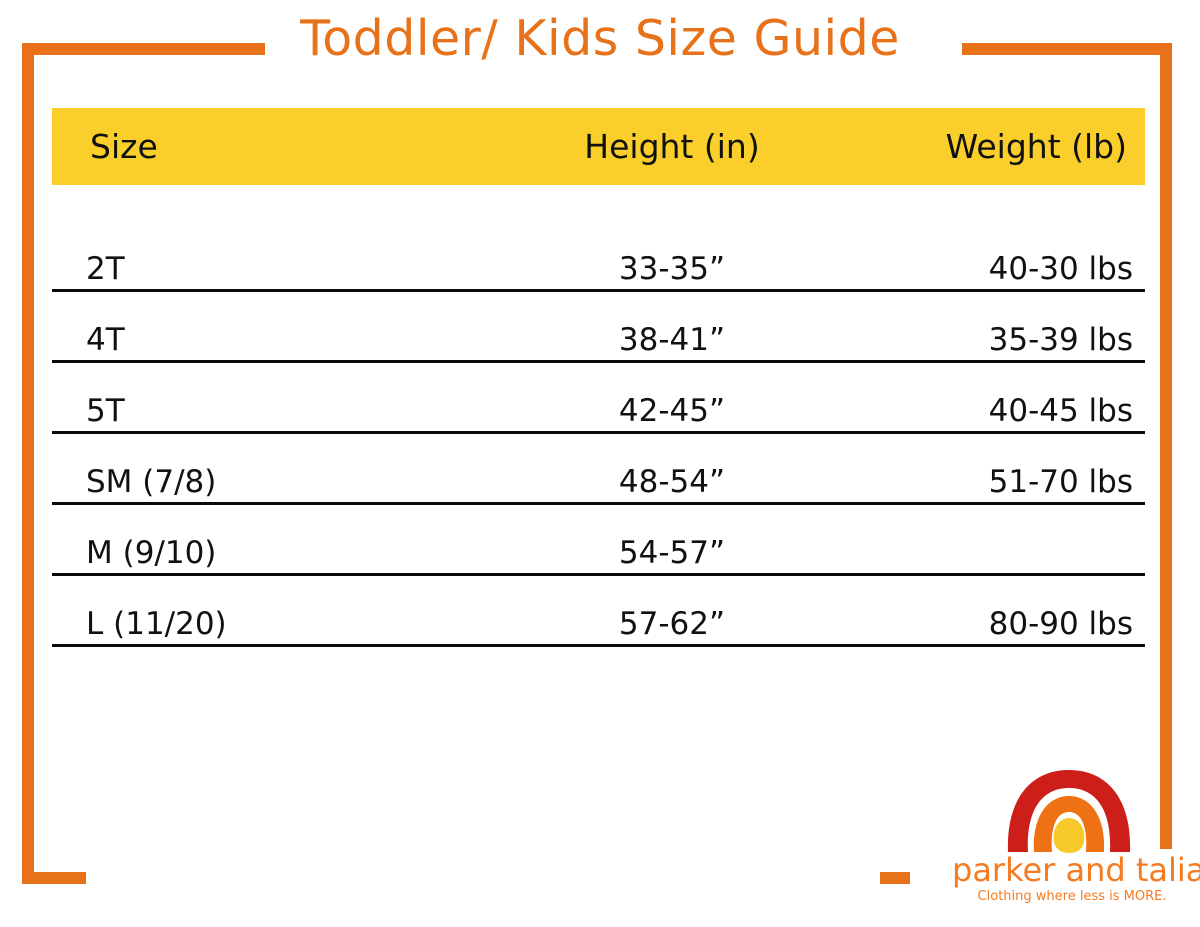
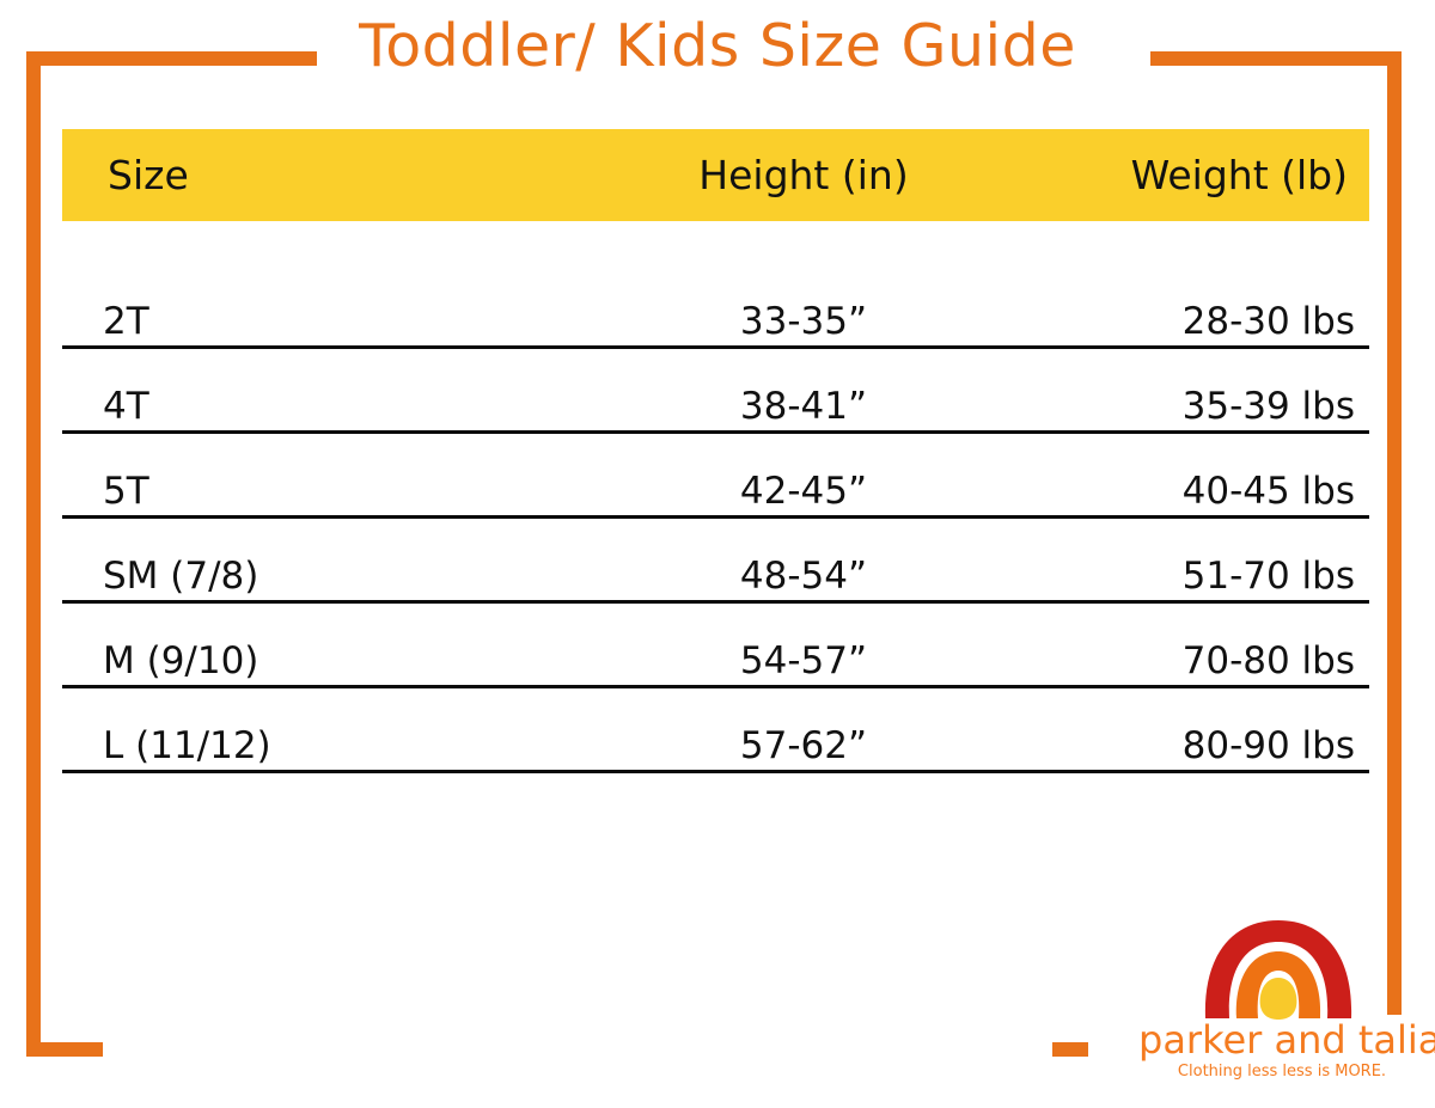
  Toddler/ Kids Size Guide
  Size
  Height (in)
  Weight (lb)
  2T
  33-35”
- 40-30 lbs
+ 28-30 lbs
  4T
  38-41”
  35-39 lbs
  5T
  42-45”
  40-45 lbs
  SM (7/8)
  48-54”
  51-70 lbs
  M (9/10)
  54-57”
+ 70-80 lbs
- L (11/20)
+ L (11/12)
  57-62”
  80-90 lbs
  parker and talia
- Clothing where less is MORE.
+ Clothing less less is MORE.
